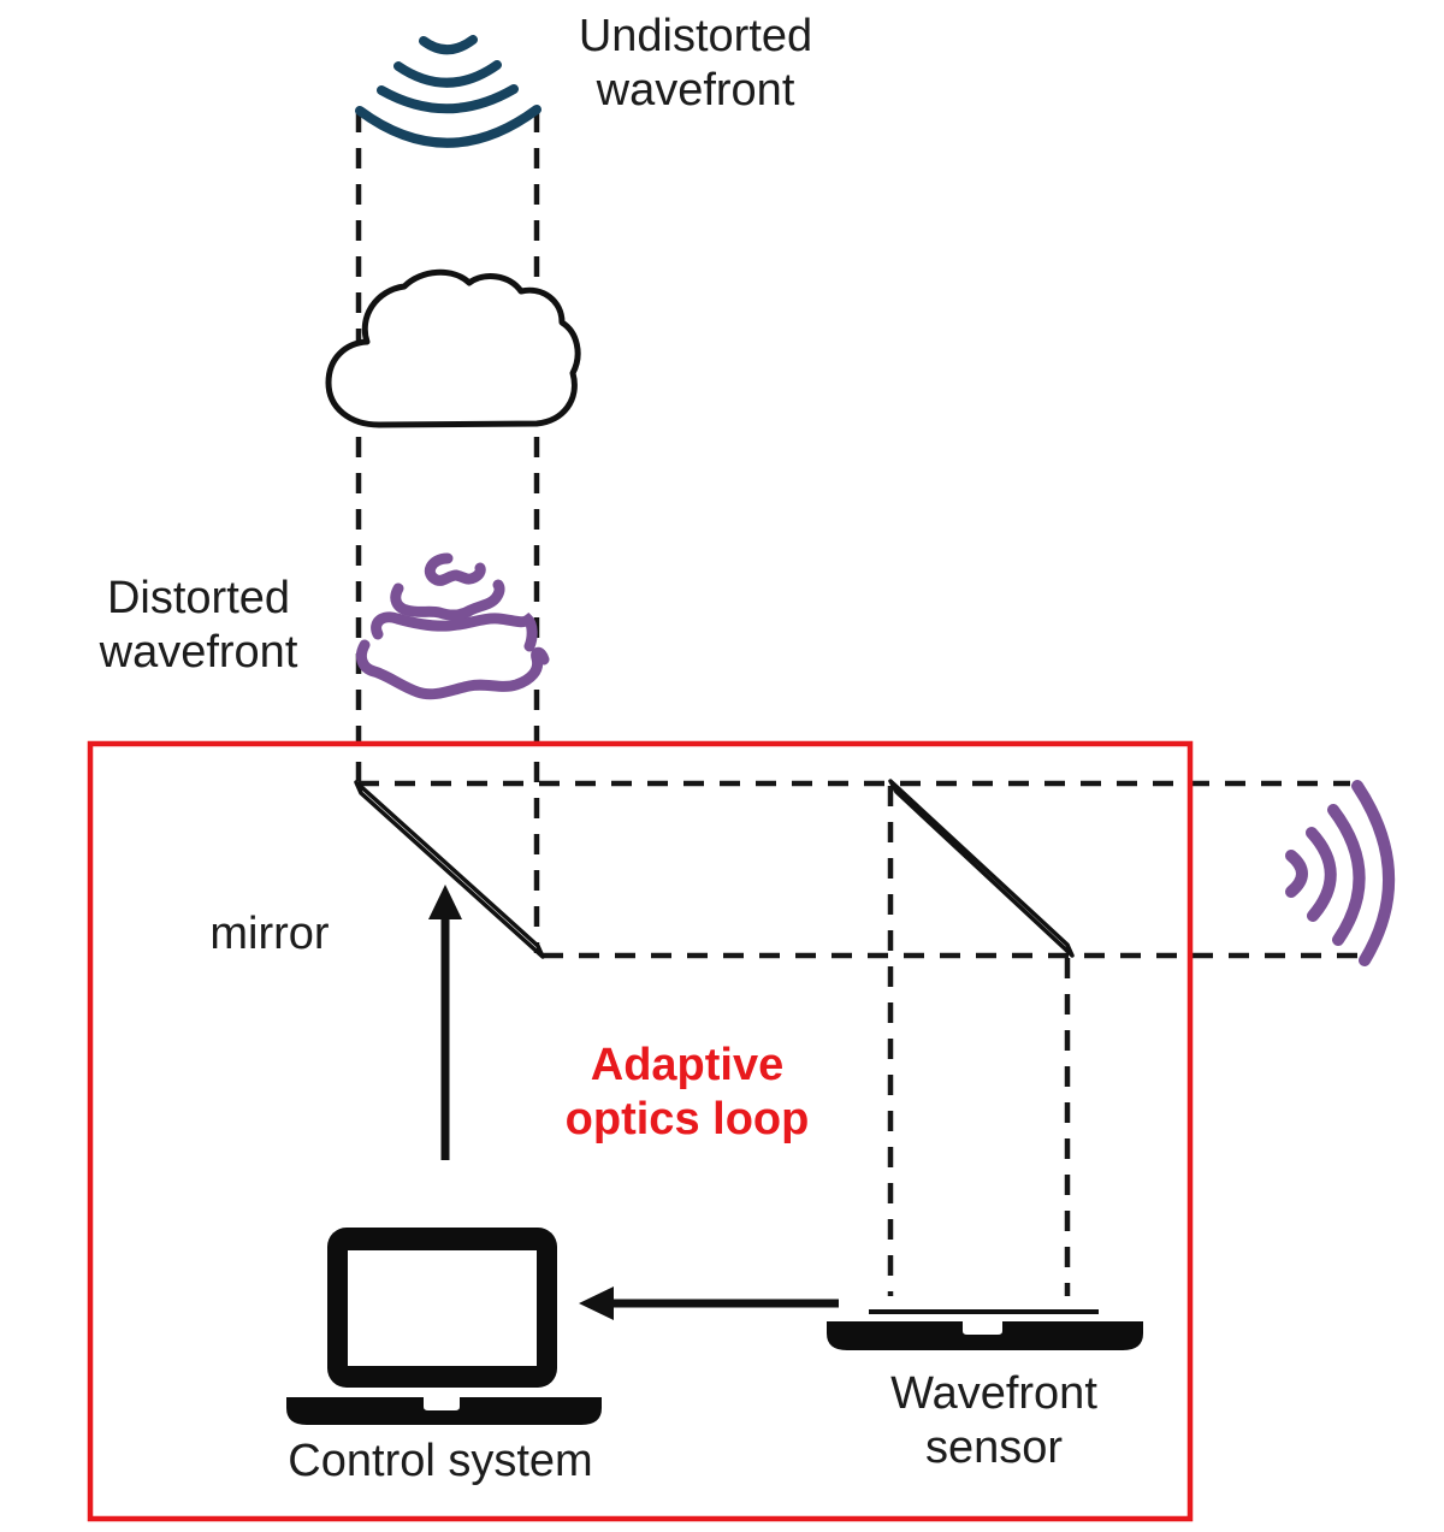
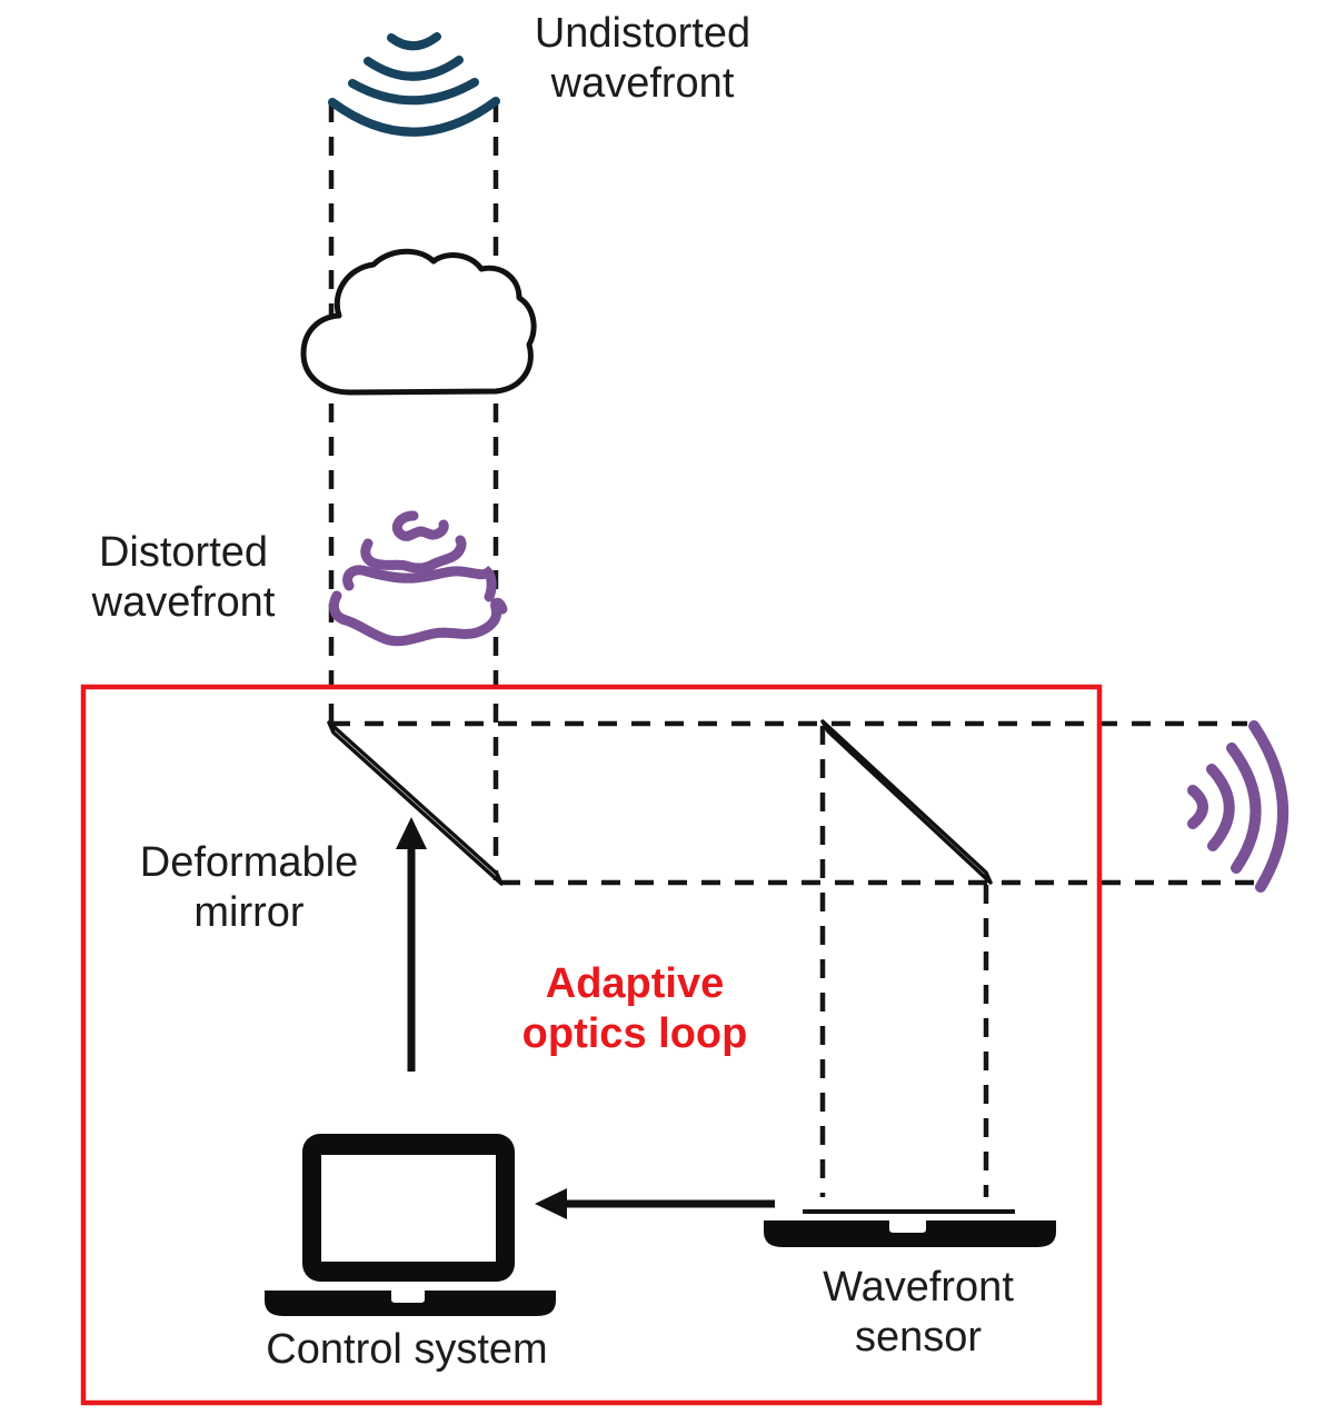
  Undistorted
  wavefront
  Distorted
  wavefront
+ Deformable
  mirror
  Adaptive
  optics loop
  Control system
  Wavefront
  sensor
